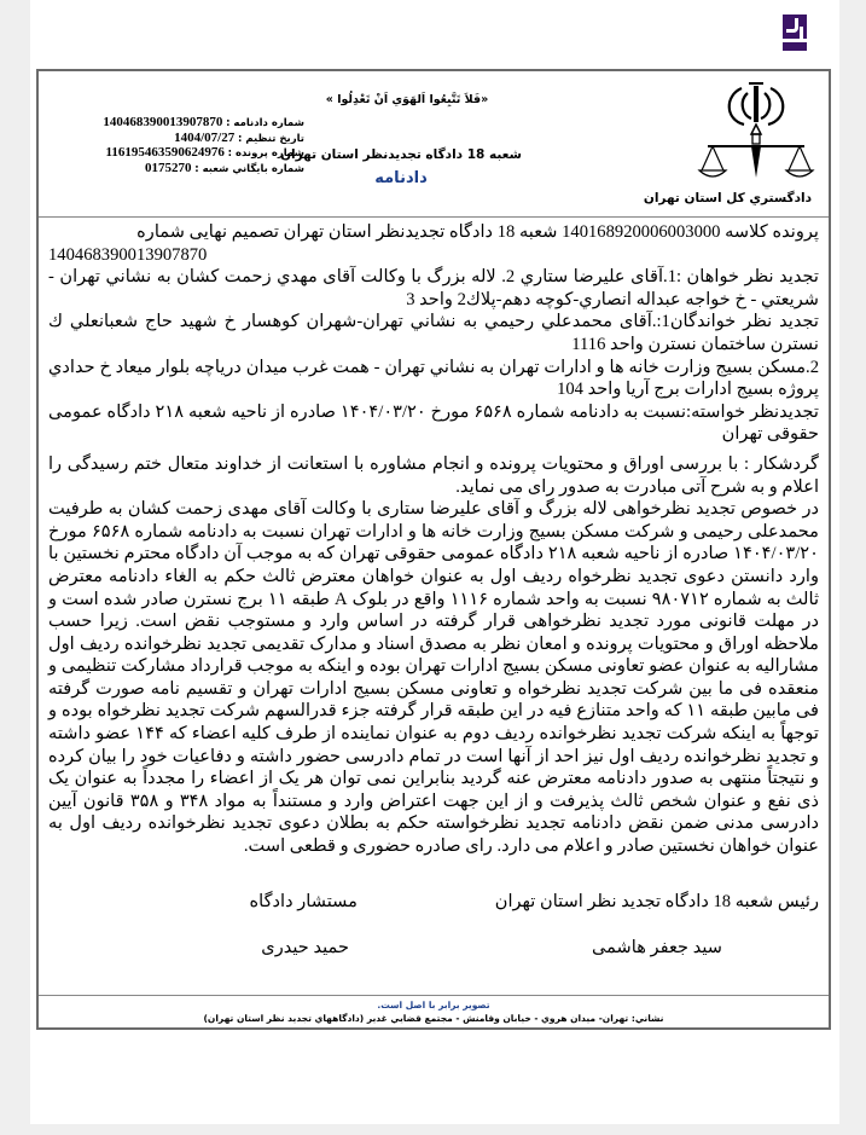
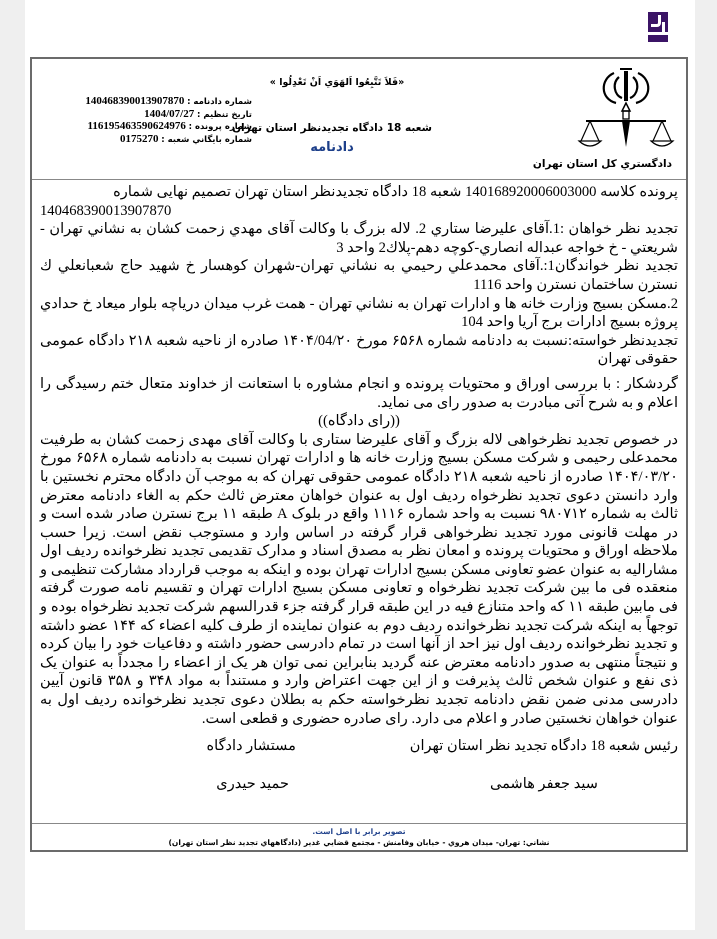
  دادگستري كل استان تهران
  «فَلاَ تَتَّبِعُوا اَلهَوَي اَنْ تَعْدِلُوا »
  شعبه 18 دادگاه تجديدنظر استان تهران
  دادنامه
  شماره دادنامه : 140468390013907870
  تاريخ تنظيم : 1404/07/27
  شماره پرونده : 116195463590624976
  شماره بايگاني شعبه : 0175270
  پرونده كلاسه 140168920006003000 شعبه 18 دادگاه تجديدنظر استان تهران تصميم نهايی شماره
  140468390013907870
  تجديد نظر خواهان :1.آقای عليرضا ستاري 2. لاله بزرگ با وكالت آقای مهدي زحمت كشان به نشاني تهران - شريعتي - خ خواجه عبداله انصاري-كوچه دهم-پلاك2 واحد 3
  تجديد نظر خواندگان1:.آقای محمدعلي رحيمي به نشاني تهران-شهران كوهسار خ شهيد حاج شعبانعلي ك نسترن ساختمان نسترن واحد 1116
  2.مسكن بسيج وزارت خانه ها و ادارات تهران به نشاني تهران - همت غرب ميدان درياچه بلوار ميعاد خ حدادي پروژه بسيج ادارات برج آريا واحد 104
- تجديدنظر خواسته:نسبت به دادنامه شماره ۶۵۶۸ مورخ ۱۴۰۴/۰۳/۲۰ صادره از ناحيه شعبه ۲۱۸ دادگاه عمومی حقوقی تهران
+ تجديدنظر خواسته:نسبت به دادنامه شماره ۶۵۶۸ مورخ ۱۴۰۴/04/۲۰ صادره از ناحيه شعبه ۲۱۸ دادگاه عمومی حقوقی تهران
  گردشكار : با بررسی اوراق و محتويات پرونده و انجام مشاوره با استعانت از خداوند متعال ختم رسيدگی را اعلام و به شرح آتی مبادرت به صدور رای می نمايد.
+ ((رای دادگاه))
  در خصوص تجديد نظرخواهی لاله بزرگ و آقای عليرضا ستاری با وكالت آقای مهدی زحمت كشان به طرفيت محمدعلی رحيمی و شركت مسكن بسيج وزارت خانه ها و ادارات تهران نسبت به دادنامه شماره ۶۵۶۸ مورخ ۱۴۰۴/۰۳/۲۰ صادره از ناحيه شعبه ۲۱۸ دادگاه عمومی حقوقی تهران كه به موجب آن دادگاه محترم نخستين با وارد دانستن دعوی تجديد نظرخواه رديف اول به عنوان خواهان معترض ثالث حكم به الغاء دادنامه معترض ثالث به شماره ۹۸۰۷۱۲ نسبت به واحد شماره ۱۱۱۶ واقع در بلوک A طبقه ۱۱ برج نسترن صادر شده است و در مهلت قانونی مورد تجديد نظرخواهی قرار گرفته در اساس وارد و مستوجب نقض است. زيرا حسب ملاحظه اوراق و محتويات پرونده و امعان نظر به مصدق اسناد و مدارک تقديمی تجديد نظرخوانده رديف اول مشاراليه به عنوان عضو تعاونی مسكن بسيج ادارات تهران بوده و اينكه به موجب قرارداد مشاركت تنظيمی و منعقده فی ما بين شركت تجديد نظرخواه و تعاونی مسكن بسيج ادارات تهران و تقسيم نامه صورت گرفته فی مابين طبقه ۱۱ كه واحد متنازع فيه در اين طبقه قرار گرفته جزء قدرالسهم شركت تجديد نظرخواه بوده و توجهاً به اينكه شركت تجديد نظرخوانده رديف دوم به عنوان نماينده از طرف كليه اعضاء كه ۱۴۴ عضو داشته و تجديد نظرخوانده رديف اول نيز احد از آنها است در تمام دادرسی حضور داشته و دفاعيات خود را بيان كرده و نتيجتاً منتهی به صدور دادنامه معترض عنه گرديد بنابراين نمی توان هر يک از اعضاء را مجدداً به عنوان يک ذی نفع و عنوان شخص ثالث پذيرفت و از اين جهت اعتراض وارد و مستنداً به مواد ۳۴۸ و ۳۵۸ قانون آيين دادرسی مدنی ضمن نقض دادنامه تجديد نظرخواسته حكم به بطلان دعوی تجديد نظرخوانده رديف اول به عنوان خواهان نخستين صادر و اعلام می دارد. رای صادره حضوری و قطعی است.
  رئيس شعبه 18 دادگاه تجديد نظر استان تهران
  مستشار دادگاه
  سيد جعفر هاشمی
  حميد حيدری
  تصوير برابر با اصل است.
  نشاني: تهران- ميدان هروي - خيابان وفامنش - مجتمع قضايي غدير (دادگاههاي تجديد نظر استان تهران)
